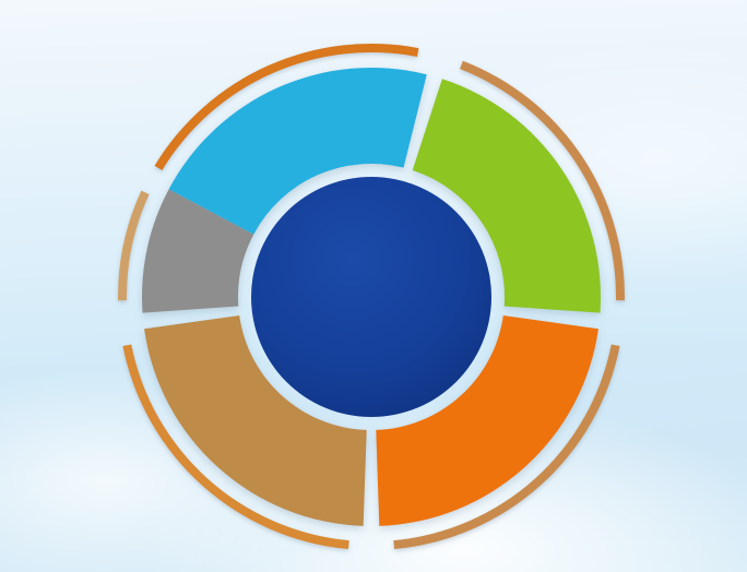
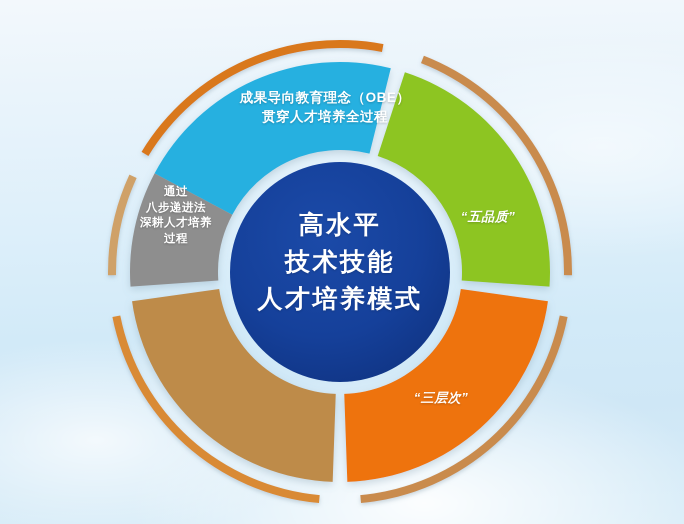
+ 高水平
+ 技术技能
+ 人才培养模式
+ 成果导向教育理念（OBE）
+ 贯穿人才培养全过程
+ “五品质”
+ “三层次”
+ 通过
+ 八步递进法
+ 深耕人才培养
+ 过程
